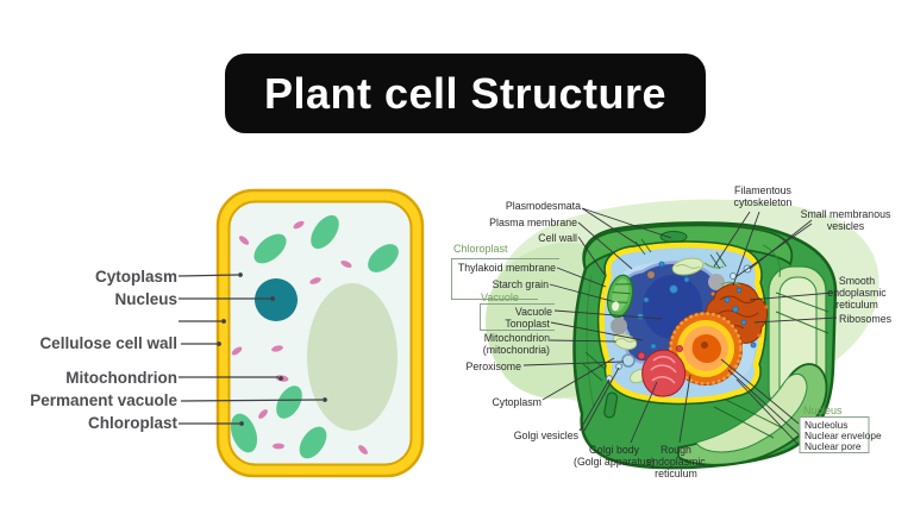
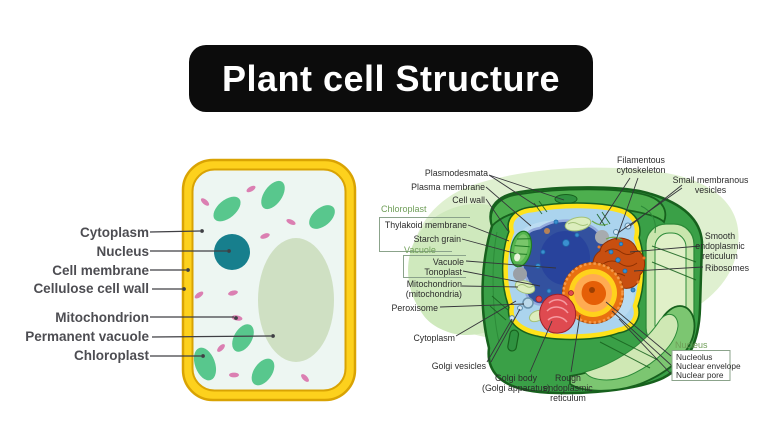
  Plant cell Structure
  Cytoplasm
  Nucleus
+ Cell membrane
  Cellulose cell wall
  Mitochondrion
  Permanent vacuole
  Chloroplast
  Plasmodesmata
  Plasma membrane
  Cell wall
  Chloroplast
  Thylakoid membrane
  Starch grain
  Vacuole
  Vacuole
  Tonoplast
  Mitochondrion
  (mitochondria)
  Peroxisome
  Cytoplasm
  Golgi vesicles
  Golgi body
  (Golgi apparatus)
  Rough
  endoplasmic
  reticulum
  Filamentous
  cytoskeleton
  Small membranous
  vesicles
  Smooth
  endoplasmic
  reticulum
  Ribosomes
  Nucleus
  Nucleolus
  Nuclear envelope
  Nuclear pore
